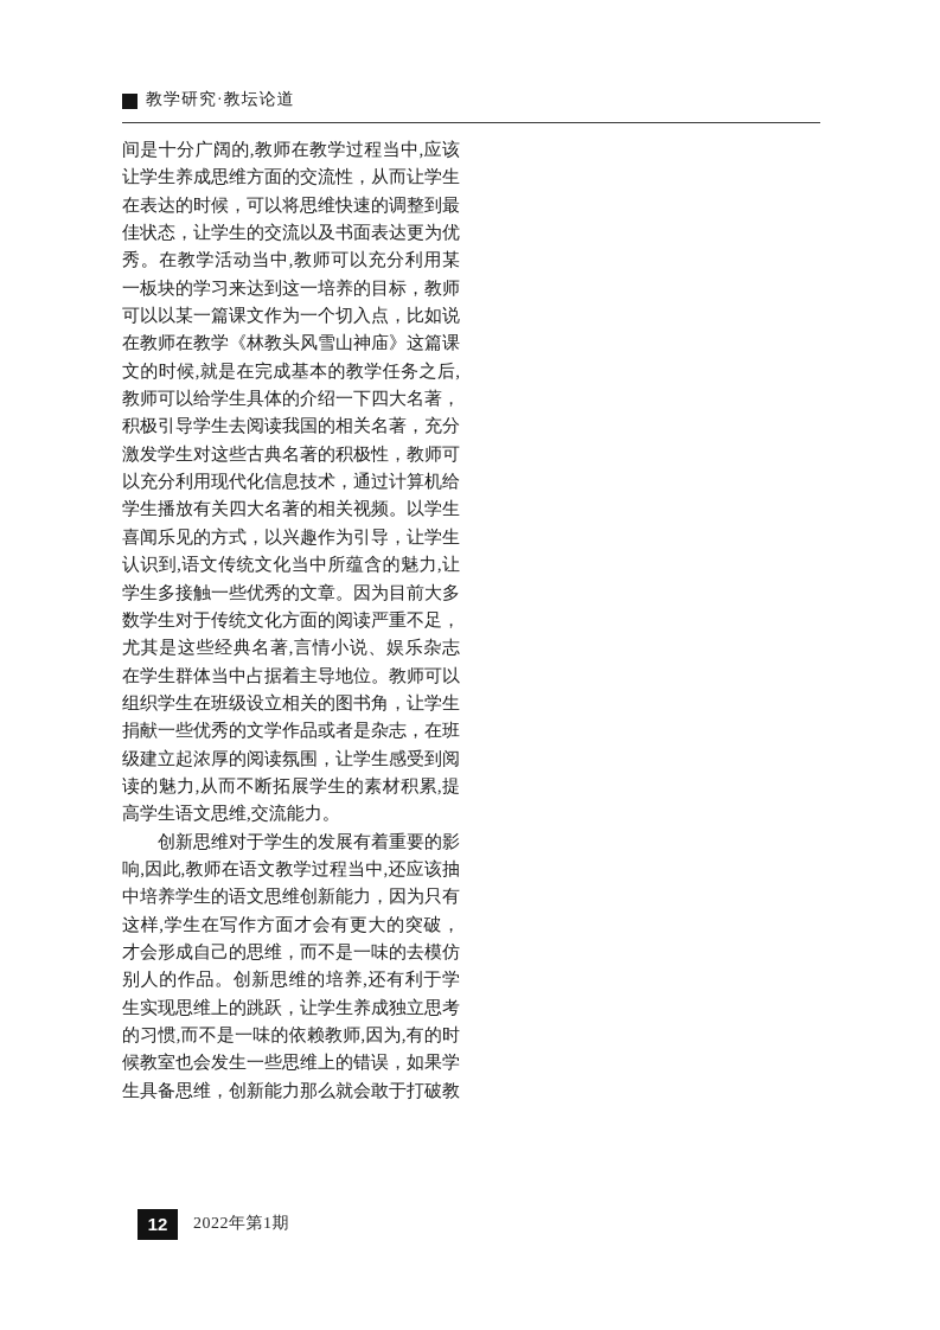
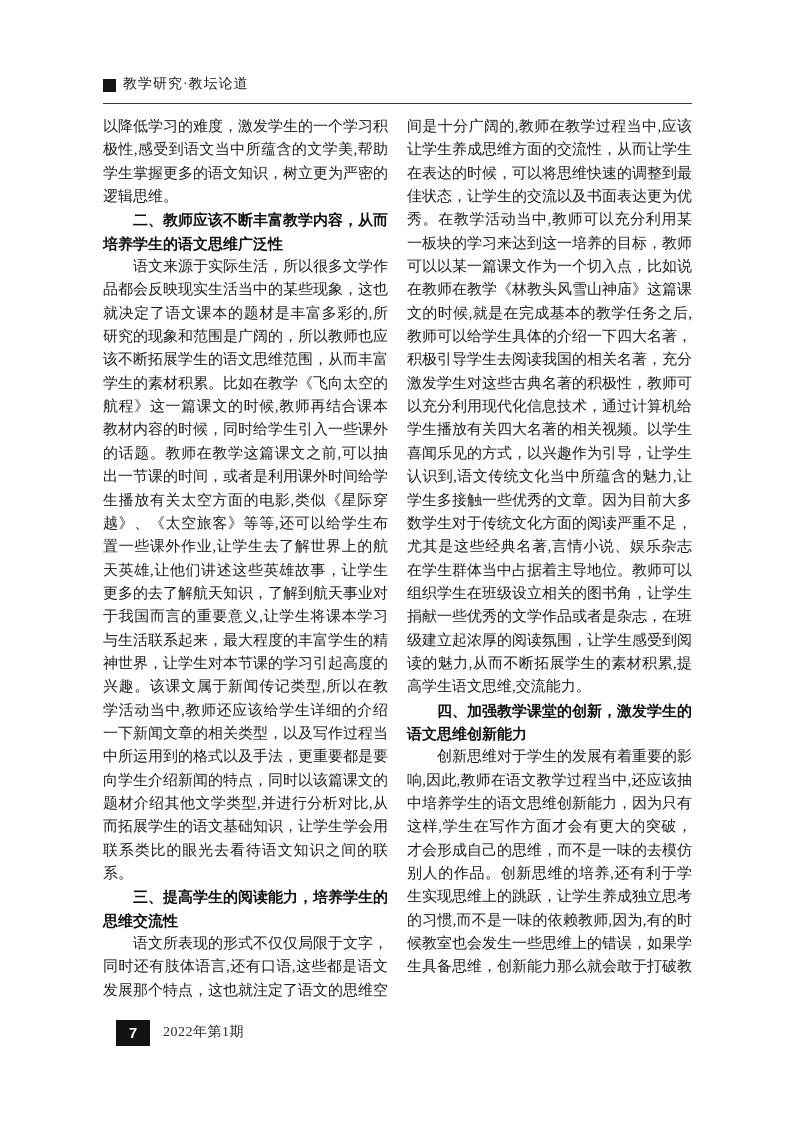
  教学研究·教坛论道
+ 以降低学习的难度，激发学生的一个学习积极性,感受到语文当中所蕴含的文学美,帮助学生掌握更多的语文知识，树立更为严密的逻辑思维。
+ 二、教师应该不断丰富教学内容，从而培养学生的语文思维广泛性
+ 语文来源于实际生活，所以很多文学作品都会反映现实生活当中的某些现象，这也就决定了语文课本的题材是丰富多彩的,所研究的现象和范围是广阔的，所以教师也应该不断拓展学生的语文思维范围，从而丰富学生的素材积累。比如在教学《飞向太空的航程》这一篇课文的时候,教师再结合课本教材内容的时候，同时给学生引入一些课外的话题。教师在教学这篇课文之前,可以抽出一节课的时间，或者是利用课外时间给学生播放有关太空方面的电影,类似《星际穿越》、《太空旅客》等等,还可以给学生布置一些课外作业,让学生去了解世界上的航天英雄,让他们讲述这些英雄故事，让学生更多的去了解航天知识，了解到航天事业对于我国而言的重要意义,让学生将课本学习与生活联系起来，最大程度的丰富学生的精神世界，让学生对本节课的学习引起高度的兴趣。该课文属于新闻传记类型,所以在教学活动当中,教师还应该给学生详细的介绍一下新闻文章的相关类型，以及写作过程当中所运用到的格式以及手法，更重要都是要向学生介绍新闻的特点，同时以该篇课文的题材介绍其他文学类型,并进行分析对比,从而拓展学生的语文基础知识，让学生学会用联系类比的眼光去看待语文知识之间的联系。
+ 三、提高学生的阅读能力，培养学生的思维交流性
+ 语文所表现的形式不仅仅局限于文字，同时还有肢体语言,还有口语,这些都是语文发展那个特点，这也就注定了语文的思维空
  间是十分广阔的,教师在教学过程当中,应该让学生养成思维方面的交流性，从而让学生在表达的时候，可以将思维快速的调整到最佳状态，让学生的交流以及书面表达更为优秀。在教学活动当中,教师可以充分利用某一板块的学习来达到这一培养的目标，教师可以以某一篇课文作为一个切入点，比如说在教师在教学《林教头风雪山神庙》这篇课文的时候,就是在完成基本的教学任务之后,教师可以给学生具体的介绍一下四大名著，积极引导学生去阅读我国的相关名著，充分激发学生对这些古典名著的积极性，教师可以充分利用现代化信息技术，通过计算机给学生播放有关四大名著的相关视频。以学生喜闻乐见的方式，以兴趣作为引导，让学生认识到,语文传统文化当中所蕴含的魅力,让学生多接触一些优秀的文章。因为目前大多数学生对于传统文化方面的阅读严重不足，尤其是这些经典名著,言情小说、娱乐杂志在学生群体当中占据着主导地位。教师可以组织学生在班级设立相关的图书角，让学生捐献一些优秀的文学作品或者是杂志，在班级建立起浓厚的阅读氛围，让学生感受到阅读的魅力,从而不断拓展学生的素材积累,提高学生语文思维,交流能力。
+ 四、加强教学课堂的创新，激发学生的语文思维创新能力
  创新思维对于学生的发展有着重要的影响,因此,教师在语文教学过程当中,还应该抽中培养学生的语文思维创新能力，因为只有这样,学生在写作方面才会有更大的突破，才会形成自己的思维，而不是一味的去模仿别人的作品。创新思维的培养,还有利于学生实现思维上的跳跃，让学生养成独立思考的习惯,而不是一味的依赖教师,因为,有的时候教室也会发生一些思维上的错误，如果学生具备思维，创新能力那么就会敢于打破教
- 12
+ 7
  2022年第1期
